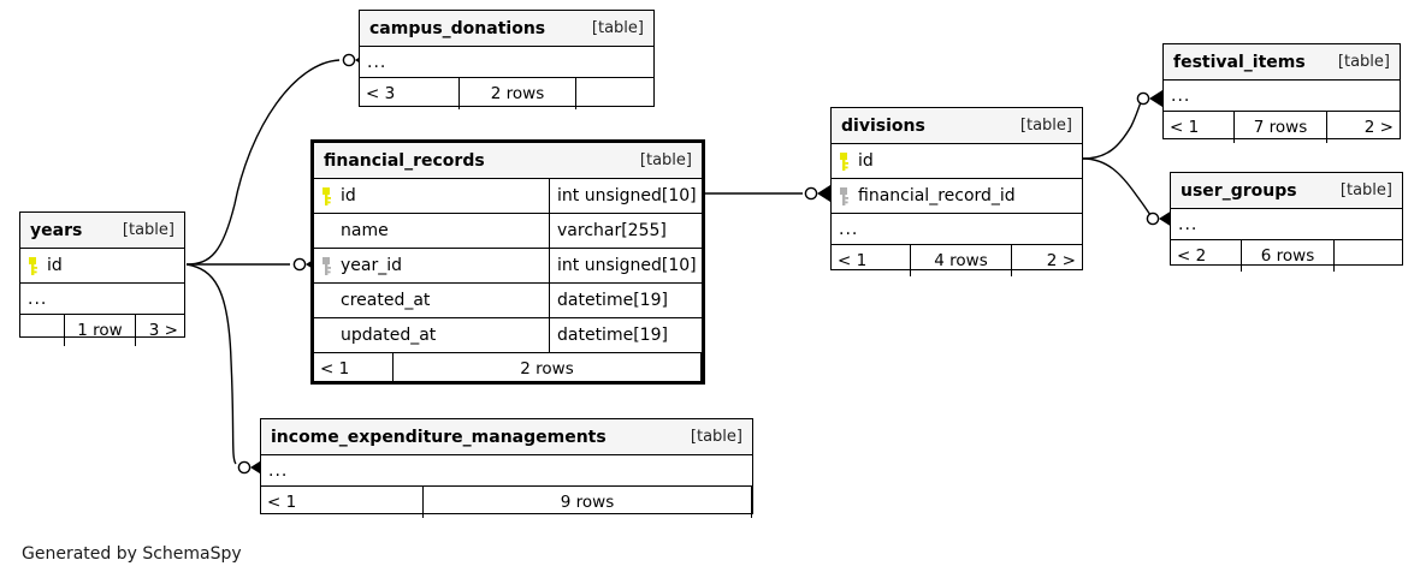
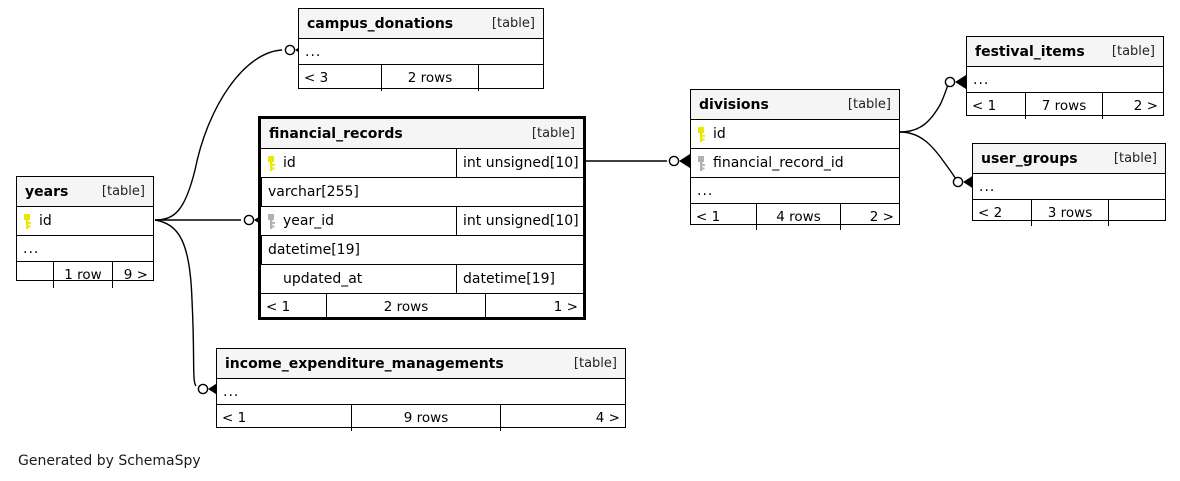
  campus_donations
  [table]
  ...
  < 3
  2 rows
  festival_items
  [table]
  ...
  < 1
  7 rows
  2 >
  divisions
  [table]
  id
  financial_record_id
  ...
  < 1
  4 rows
  2 >
  financial_records
  [table]
  id
  int unsigned[10]
- name
  varchar[255]
  year_id
  int unsigned[10]
- created_at
  datetime[19]
  updated_at
  datetime[19]
  < 1
  2 rows
+ 1 >
  user_groups
  [table]
  ...
  < 2
- 6 rows
+ 3 rows
  years
  [table]
  id
  ...
  1 row
- 3 >
+ 9 >
  income_expenditure_managements
  [table]
  ...
  < 1
  9 rows
+ 4 >
  Generated by SchemaSpy
